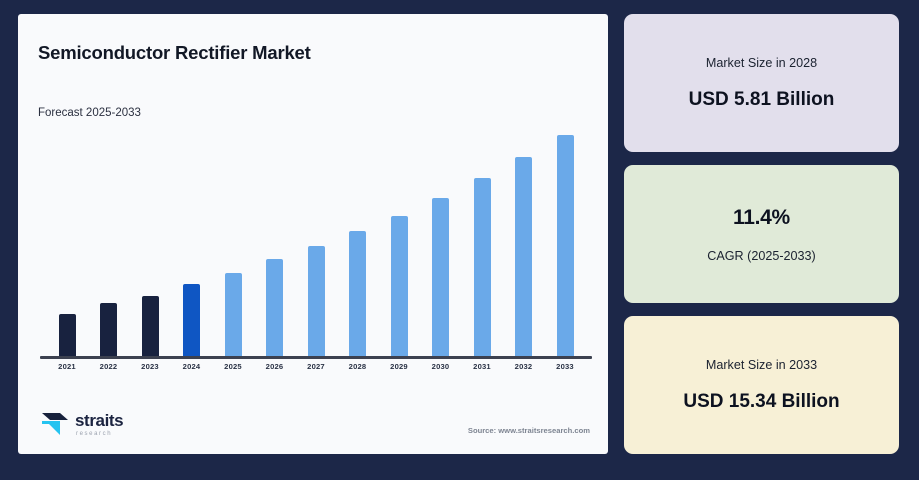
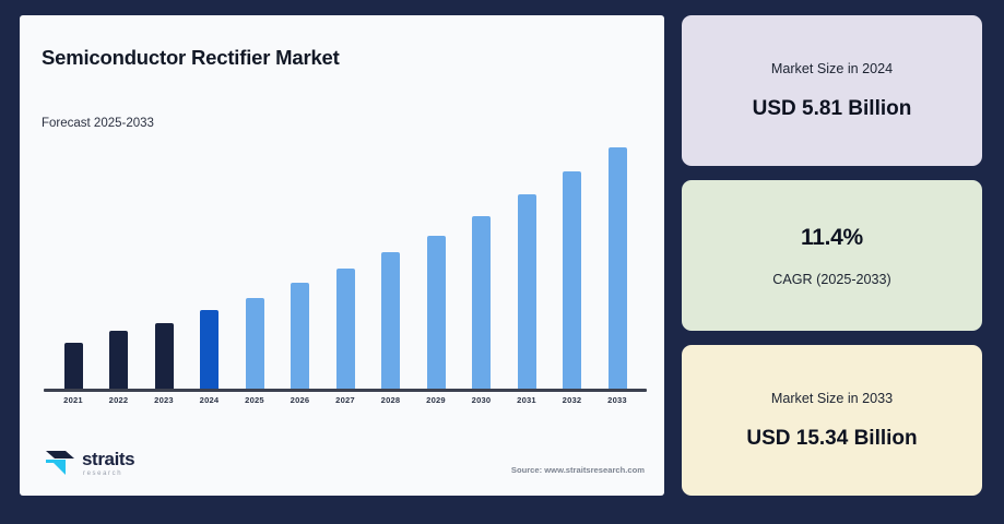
  Semiconductor Rectifier Market
  Forecast 2025-2033
  2021
  2022
  2023
  2024
  2025
  2026
  2027
  2028
  2029
  2030
  2031
  2032
  2033
  straits
  Source: www.straitsresearch.com
- Market Size in 2028
+ Market Size in 2024
  USD 5.81 Billion
  11.4%
  CAGR (2025-2033)
  Market Size in 2033
  USD 15.34 Billion
